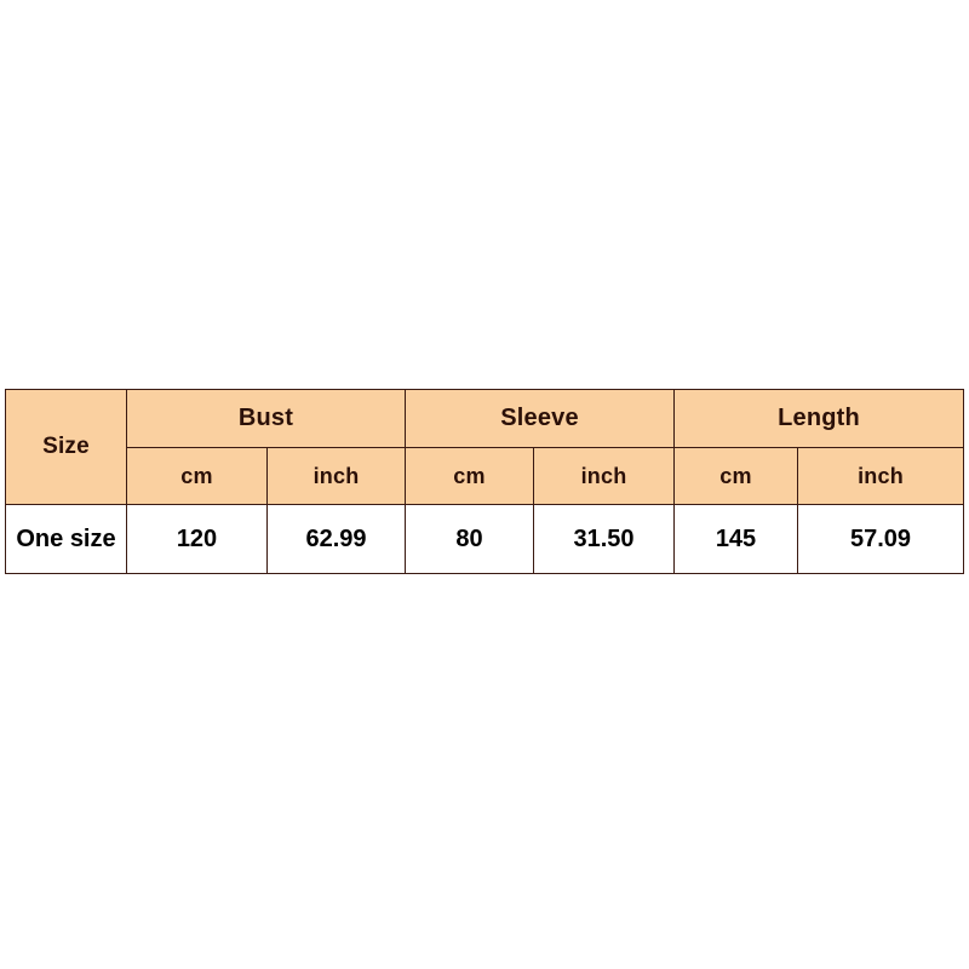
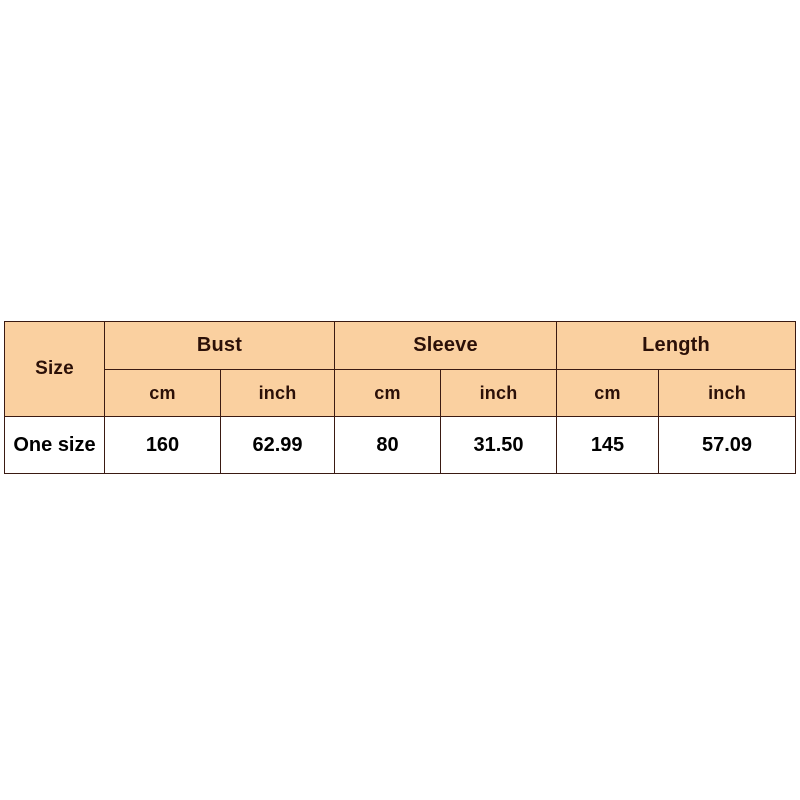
  Size	Bust	Sleeve	Length
  cm	inch	cm	inch	cm	inch
- One size	120	62.99	80	31.50	145	57.09
+ One size	160	62.99	80	31.50	145	57.09
